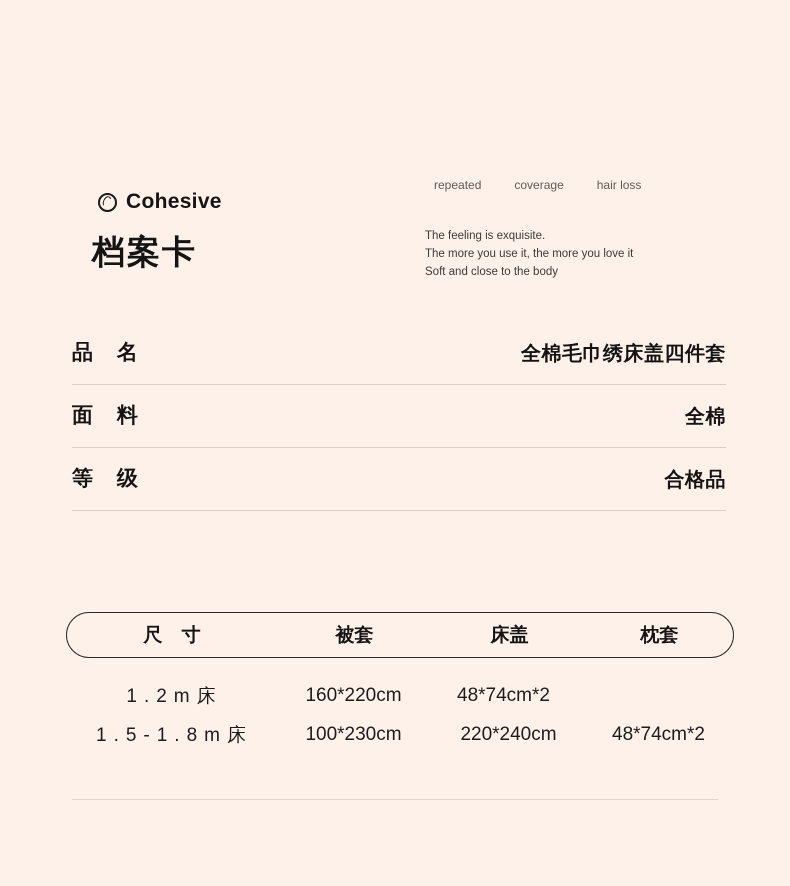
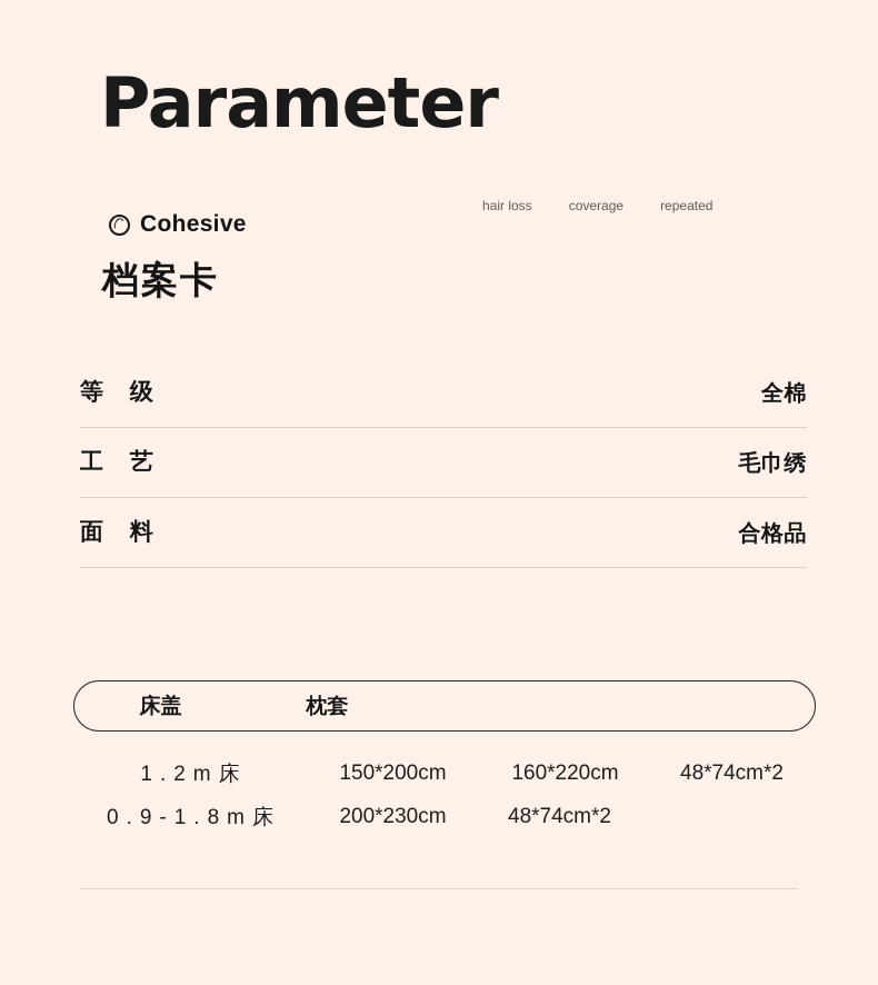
+ Parameter
  Cohesive
  档案卡
- repeated
+ hair loss
  coverage
- hair loss
+ repeated
- The feeling is exquisite.
- The more you use it, the more you love it
- Soft and close to the body
- 品 名
- 全棉毛巾绣床盖四件套
- 面 料
+ 等 级
  全棉
+ 工 艺
+ 毛巾绣
- 等 级
+ 面 料
  合格品
- 尺 寸
- 被套
  床盖
  枕套
  1.2m床
+ 150*200cm
  160*220cm
  48*74cm*2
- 1.5-1.8m床
+ 0.9-1.8m床
- 100*230cm
+ 200*230cm
- 220*240cm
  48*74cm*2
